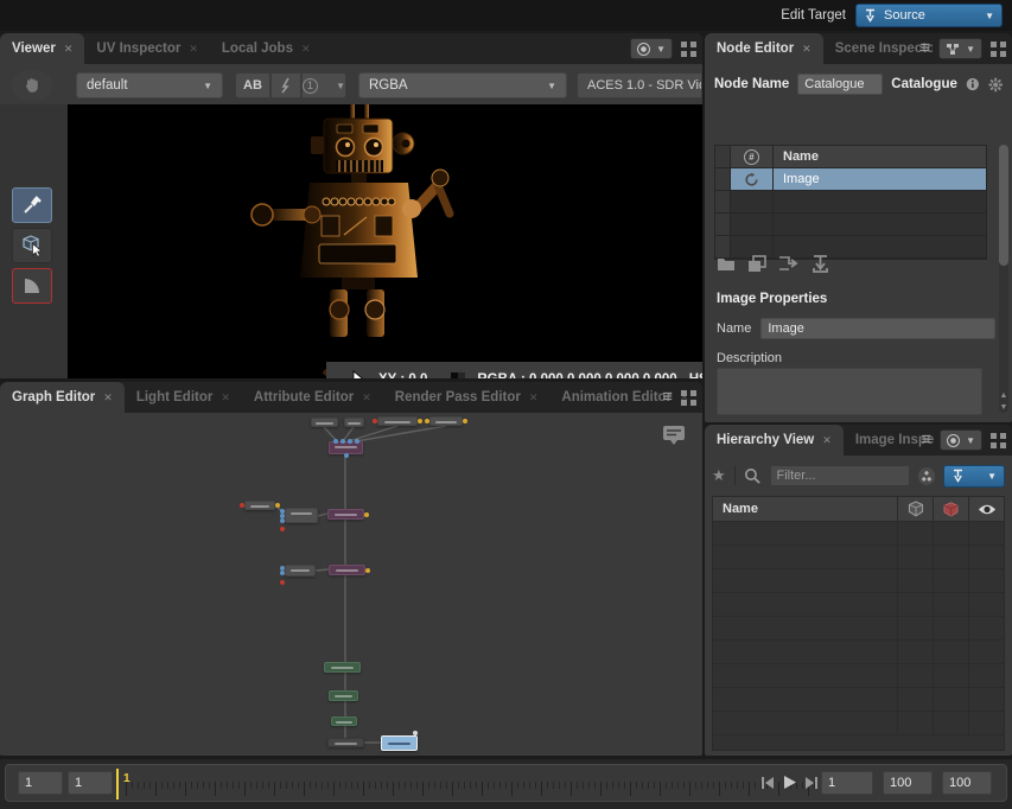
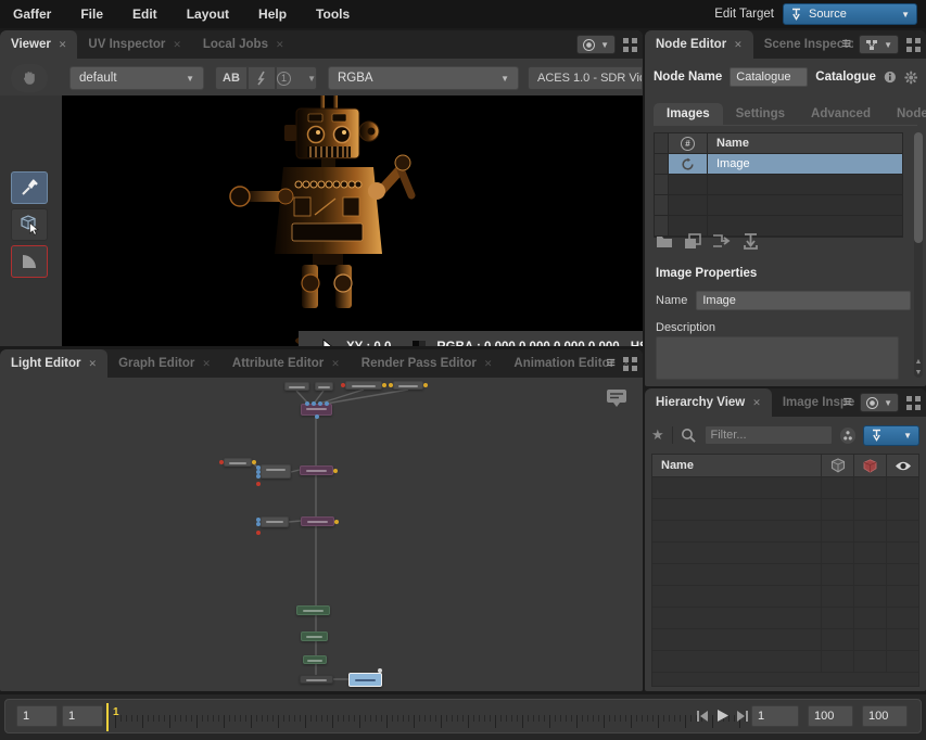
+ Gaffer
+ File
+ Edit
+ Layout
+ Help
+ Tools
  Edit Target
  Source
  ▼
  Viewer
  ✕
  UV Inspector
  ✕
  Local Jobs
  ✕
  ▼
  default
  ▼
  AB
  1
  ▼
  RGBA
  ▼
  ACES 1.0 - SDR Vi
- Graph Editor
+ Light Editor
  ✕
- Light Editor
+ Graph Editor
  ✕
  Attribute Editor
  ✕
  Render Pass Editor
  ✕
  Animation Editor
  ≡
  Node Editor
  ✕
  Scene Inspecto
  ≡
  ▼
  Node Name
  Catalogue
  Catalogue
+ Images
+ Settings
+ Advanced
+ Node
  #
  Name
  Image
  Image Properties
  Name
  Image
  Description
  Hierarchy View
  ✕
  Image Inspe
  ≡
  ▼
  ★
  Filter...
  ▼
  Name
  1
  1
  1
  1
  100
  100
